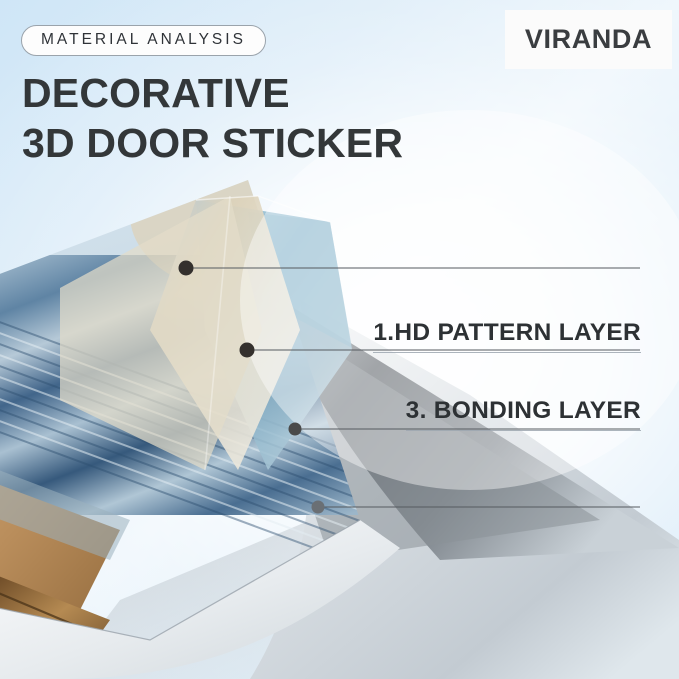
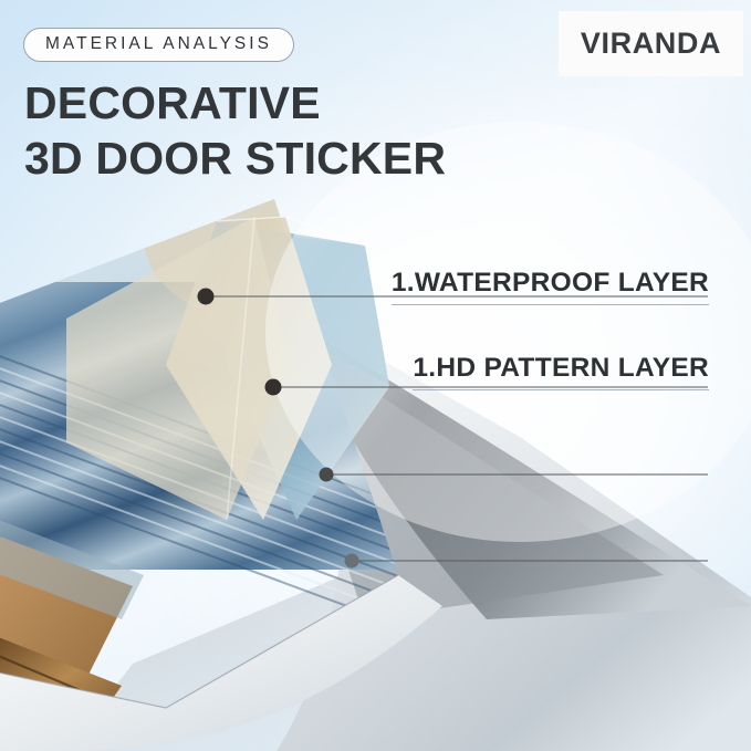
  MATERIAL ANALYSIS
  DECORATIVE
  3D DOOR STICKER
  VIRANDA
+ 1.WATERPROOF LAYER
  1.HD PATTERN LAYER
- 3. BONDING LAYER
